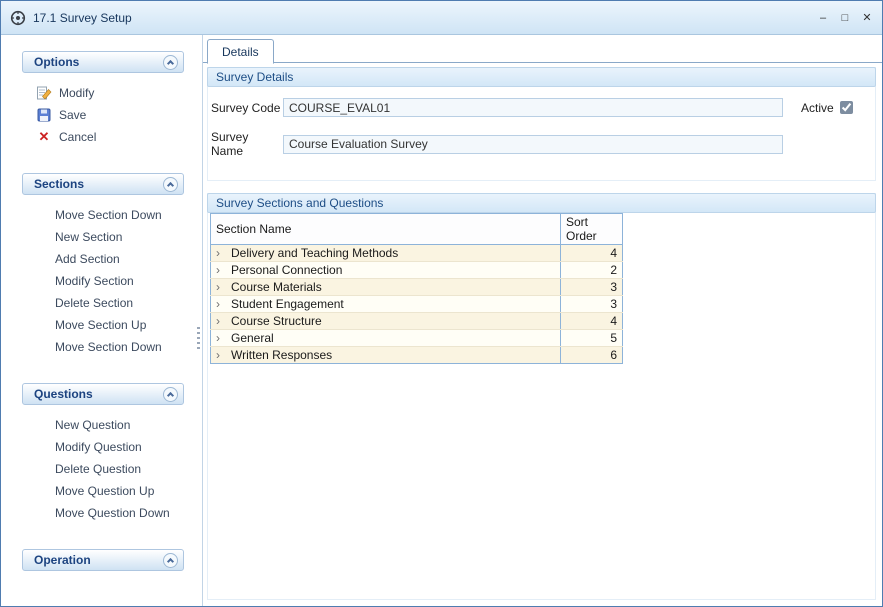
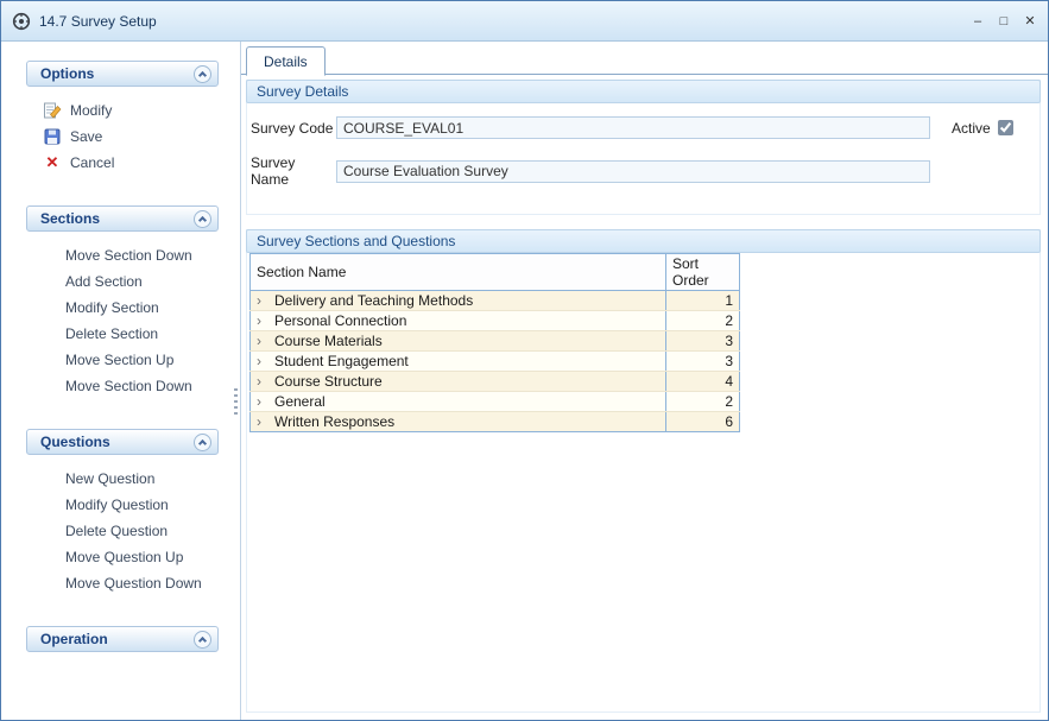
- 17.1 Survey Setup
+ 14.7 Survey Setup
  –
  □
  ✕
  Options
  Modify
  Save
  ✕
  Cancel
  Sections
  Move Section Down
- New Section
  Add Section
  Modify Section
  Delete Section
  Move Section Up
  Move Section Down
  Questions
  New Question
  Modify Question
  Delete Question
  Move Question Up
  Move Question Down
  Operation
  Details
  Survey Details
  Survey Code
  COURSE_EVAL01
  Active
  Survey Name
  Course Evaluation Survey
  Survey Sections and Questions
  Section Name	Sort Order
- › Delivery and Teaching Methods	4
+ › Delivery and Teaching Methods	1
  › Personal Connection	2
  › Course Materials	3
  › Student Engagement	3
  › Course Structure	4
- › General	5
+ › General	2
  › Written Responses	6
